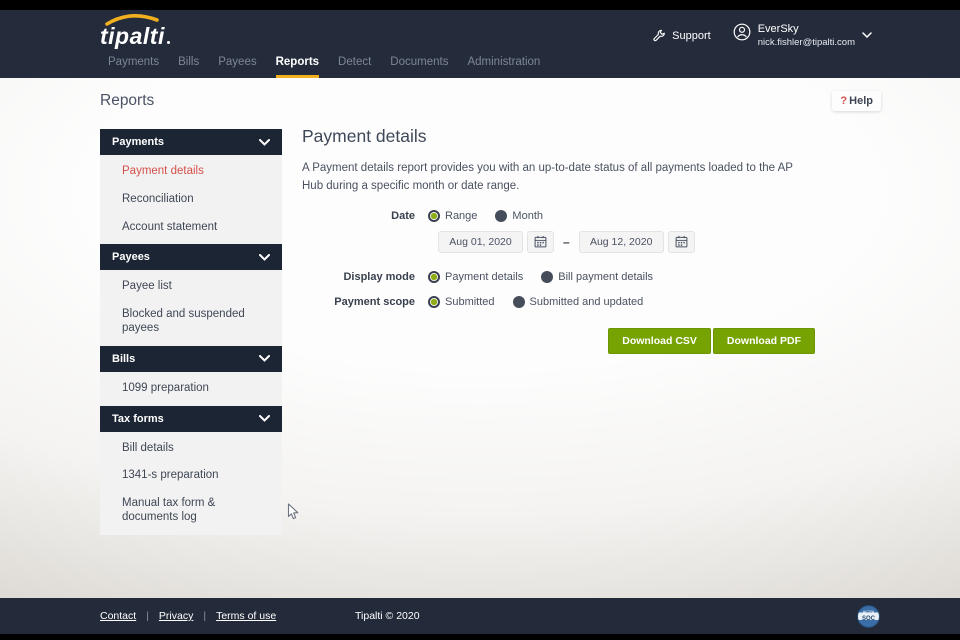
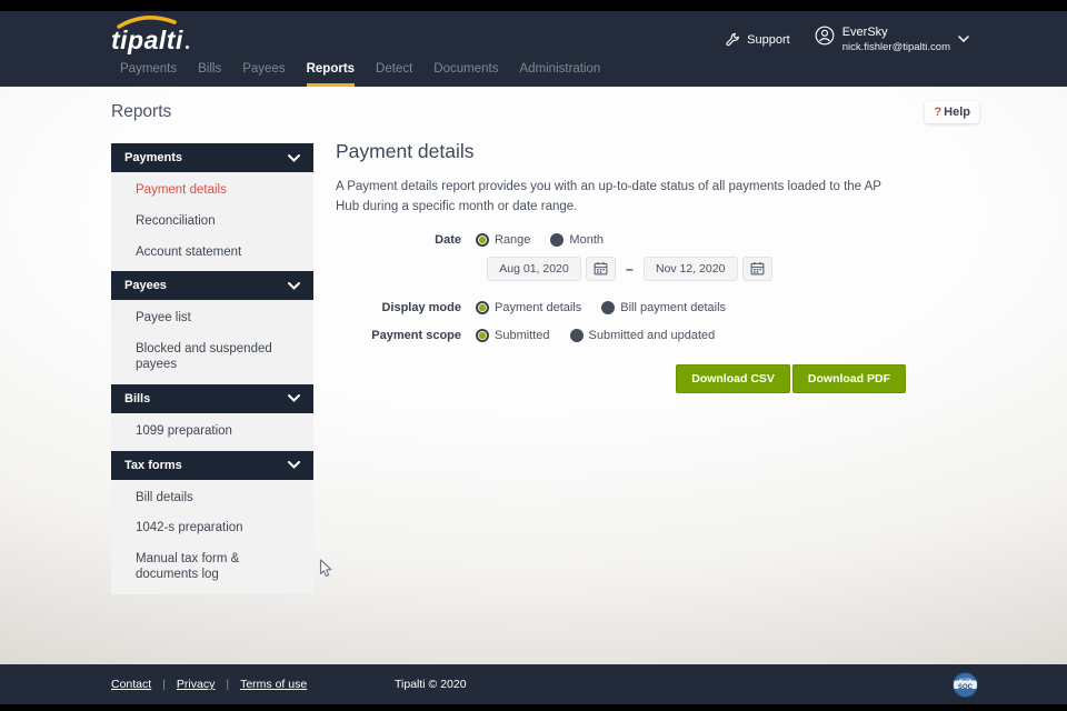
  tipalti
  Payments
  Bills
  Payees
  Reports
  Detect
  Documents
  Administration
  Support
  EverSky
  nick.fishler@tipalti.com
  Reports
  ?
  Help
  Payments
  Payment details
  Reconciliation
  Account statement
  Payees
  Payee list
  Blocked and suspended payees
  Bills
  1099 preparation
  Tax forms
  Bill details
- 1341-s preparation
+ 1042-s preparation
  Manual tax form & documents log
  Payment details
  A Payment details report provides you with an up-to-date status of all payments loaded to the AP Hub during a specific month or date range.
  Date
  Range
  Month
  Aug 01, 2020
  –
- Aug 12, 2020
+ Nov 12, 2020
  Display mode
  Payment details
  Bill payment details
  Payment scope
  Submitted
  Submitted and updated
  Download CSV
  Download PDF
  Contact
  |
  Privacy
  |
  Terms of use
  Tipalti © 2020
